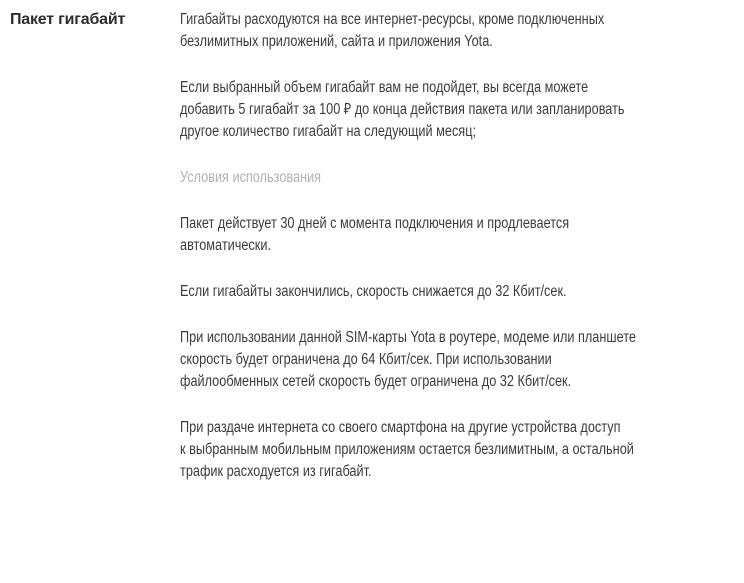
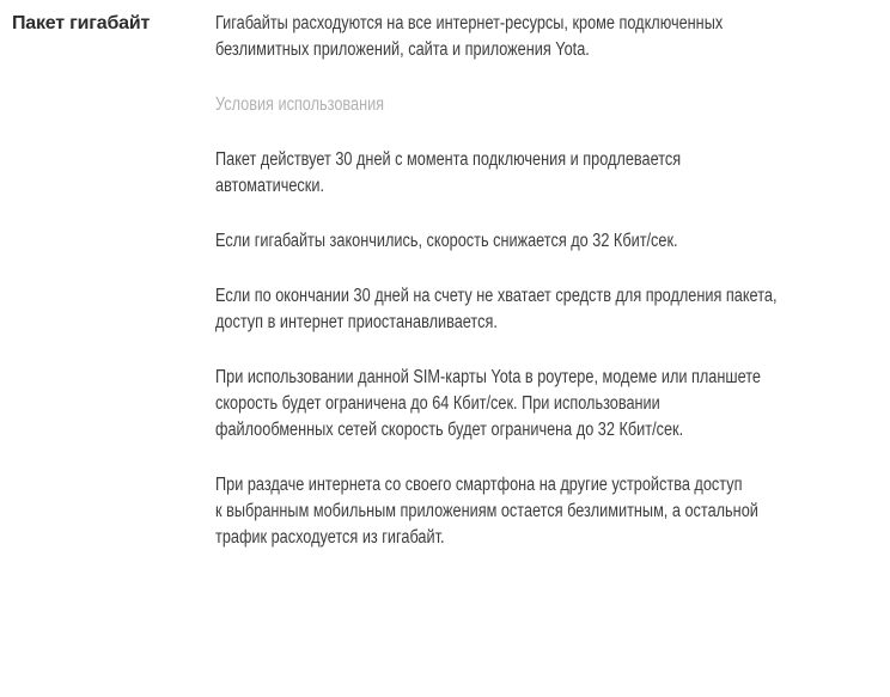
  Пакет гигабайт
  Гигабайты расходуются на все интернет-ресурсы, кроме подключенных
  безлимитных приложений, сайта и приложения Yota.
- Если выбранный объем гигабайт вам не подойдет, вы всегда можете
- добавить 5 гигабайт за 100 ₽ до конца действия пакета или запланировать
- другое количество гигабайт на следующий месяц;
  Условия использования
  Пакет действует 30 дней с момента подключения и продлевается
  автоматически.
  Если гигабайты закончились, скорость снижается до 32 Кбит/сек.
+ Если по окончании 30 дней на счету не хватает средств для продления пакета,
+ доступ в интернет приостанавливается.
  При использовании данной SIM-карты Yota в роутере, модеме или планшете
  скорость будет ограничена до 64 Кбит/сек. При использовании
  файлообменных сетей скорость будет ограничена до 32 Кбит/сек.
  При раздаче интернета со своего смартфона на другие устройства доступ
  к выбранным мобильным приложениям остается безлимитным, а остальной
  трафик расходуется из гигабайт.
